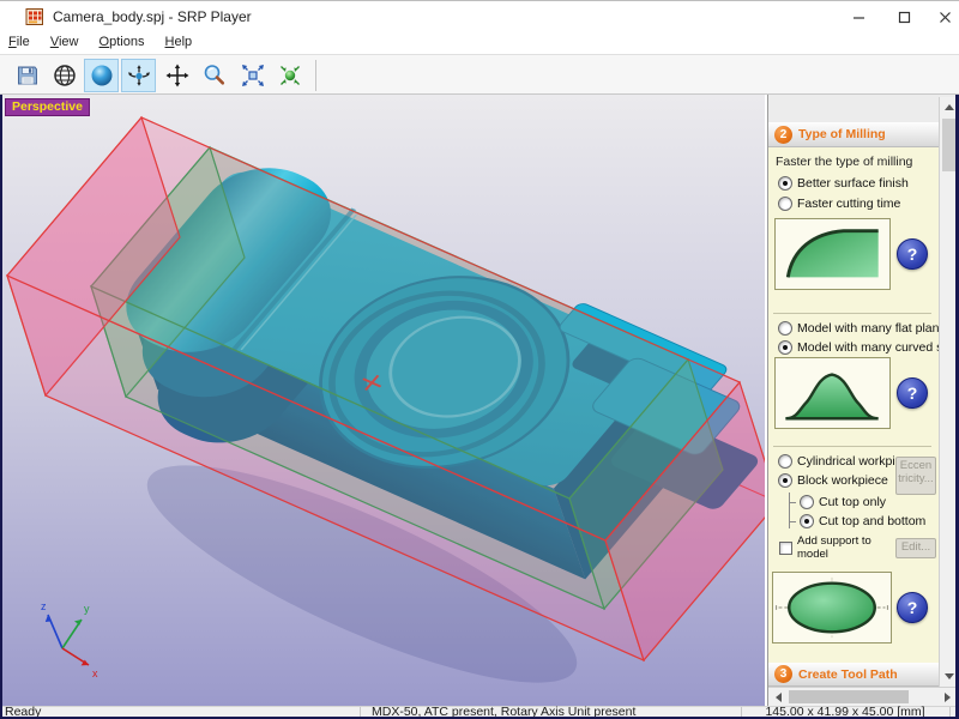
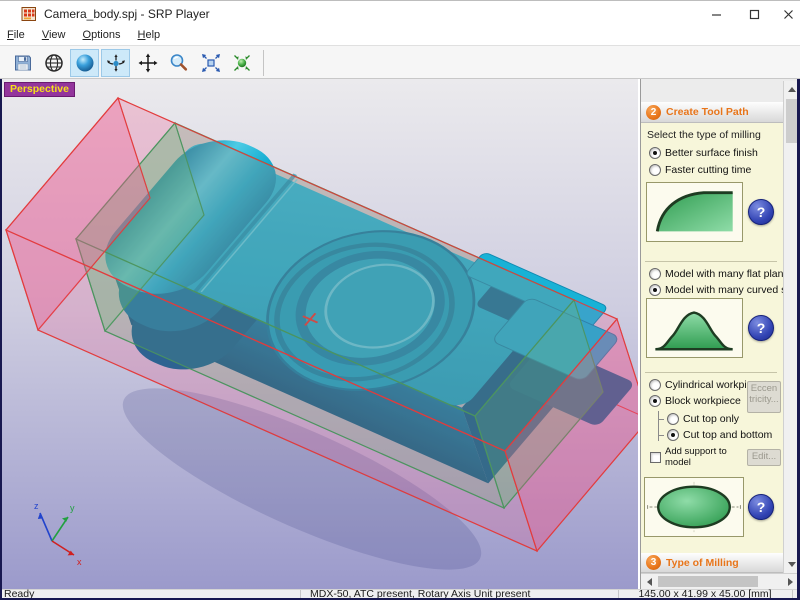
  Camera_body.spj - SRP Player
  File View Options Help
  Perspective
  z
  y
  x
  2
- Type of Milling
+ Create Tool Path
- Faster the type of milling
+ Select the type of milling
  Better surface finish
  Faster cutting time
  ?
  Model with many flat plan
  Model with many curved
  ?
  Cylindrical workpi
  Block workpiece
  Eccen
  tricity...
  Cut top only
  Cut top and bottom
  Add support to model
  Edit...
  ?
  3
- Create Tool Path
+ Type of Milling
  Ready
  MDX-50, ATC present, Rotary Axis Unit present
  145.00 x 41.99 x 45.00 [mm]
